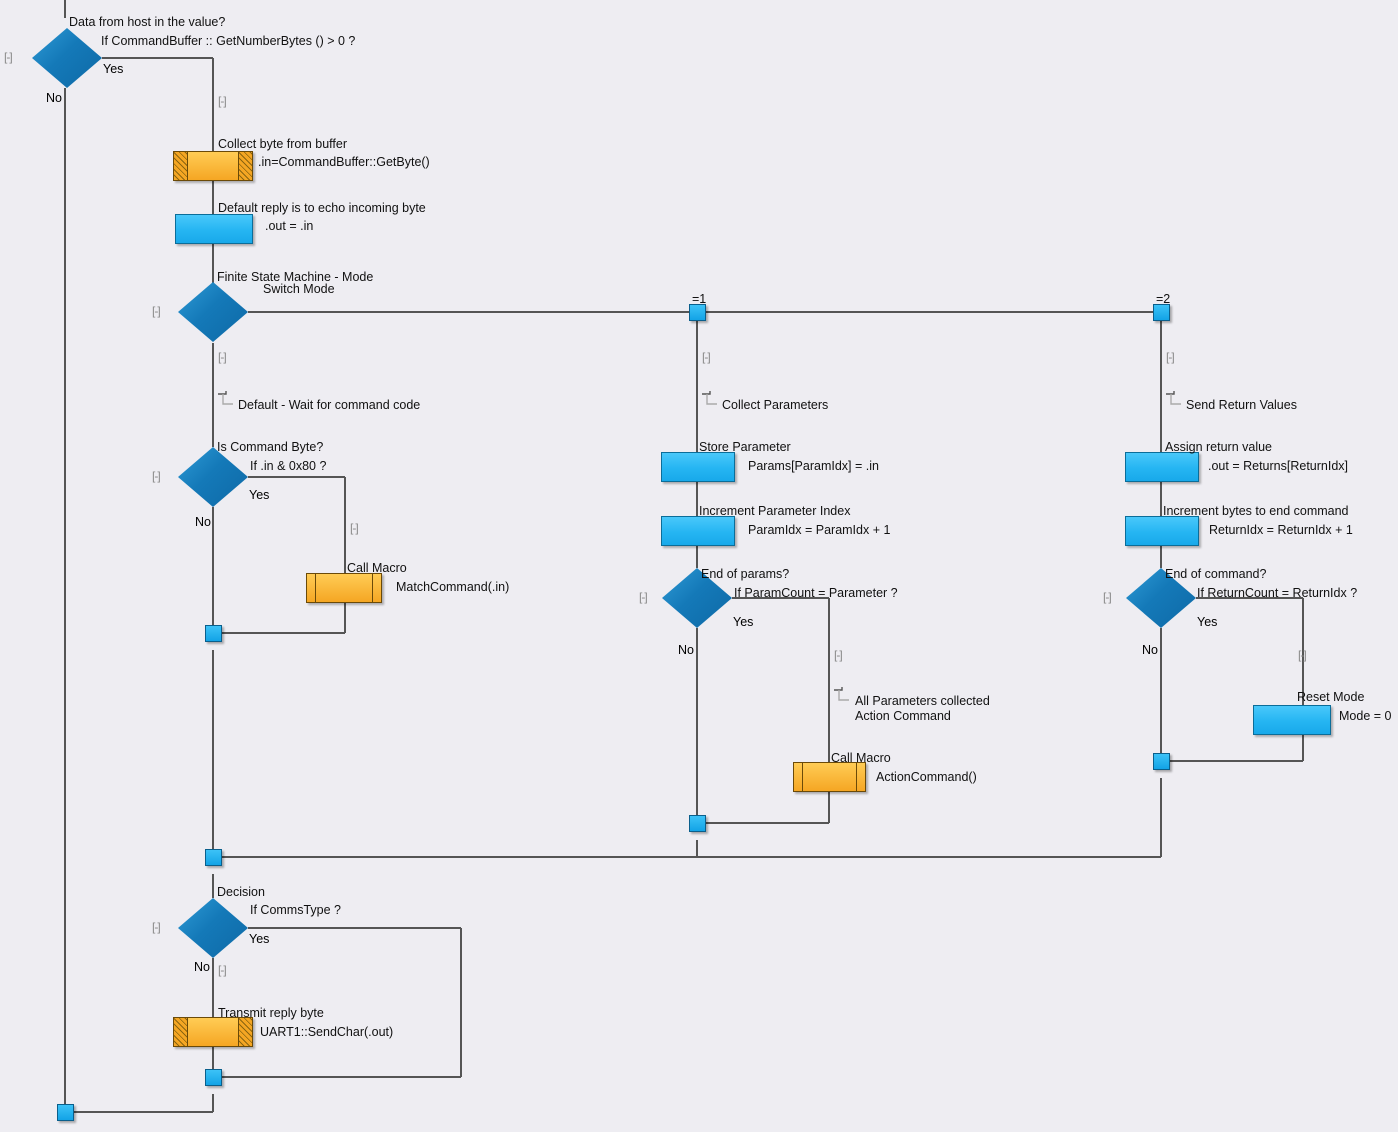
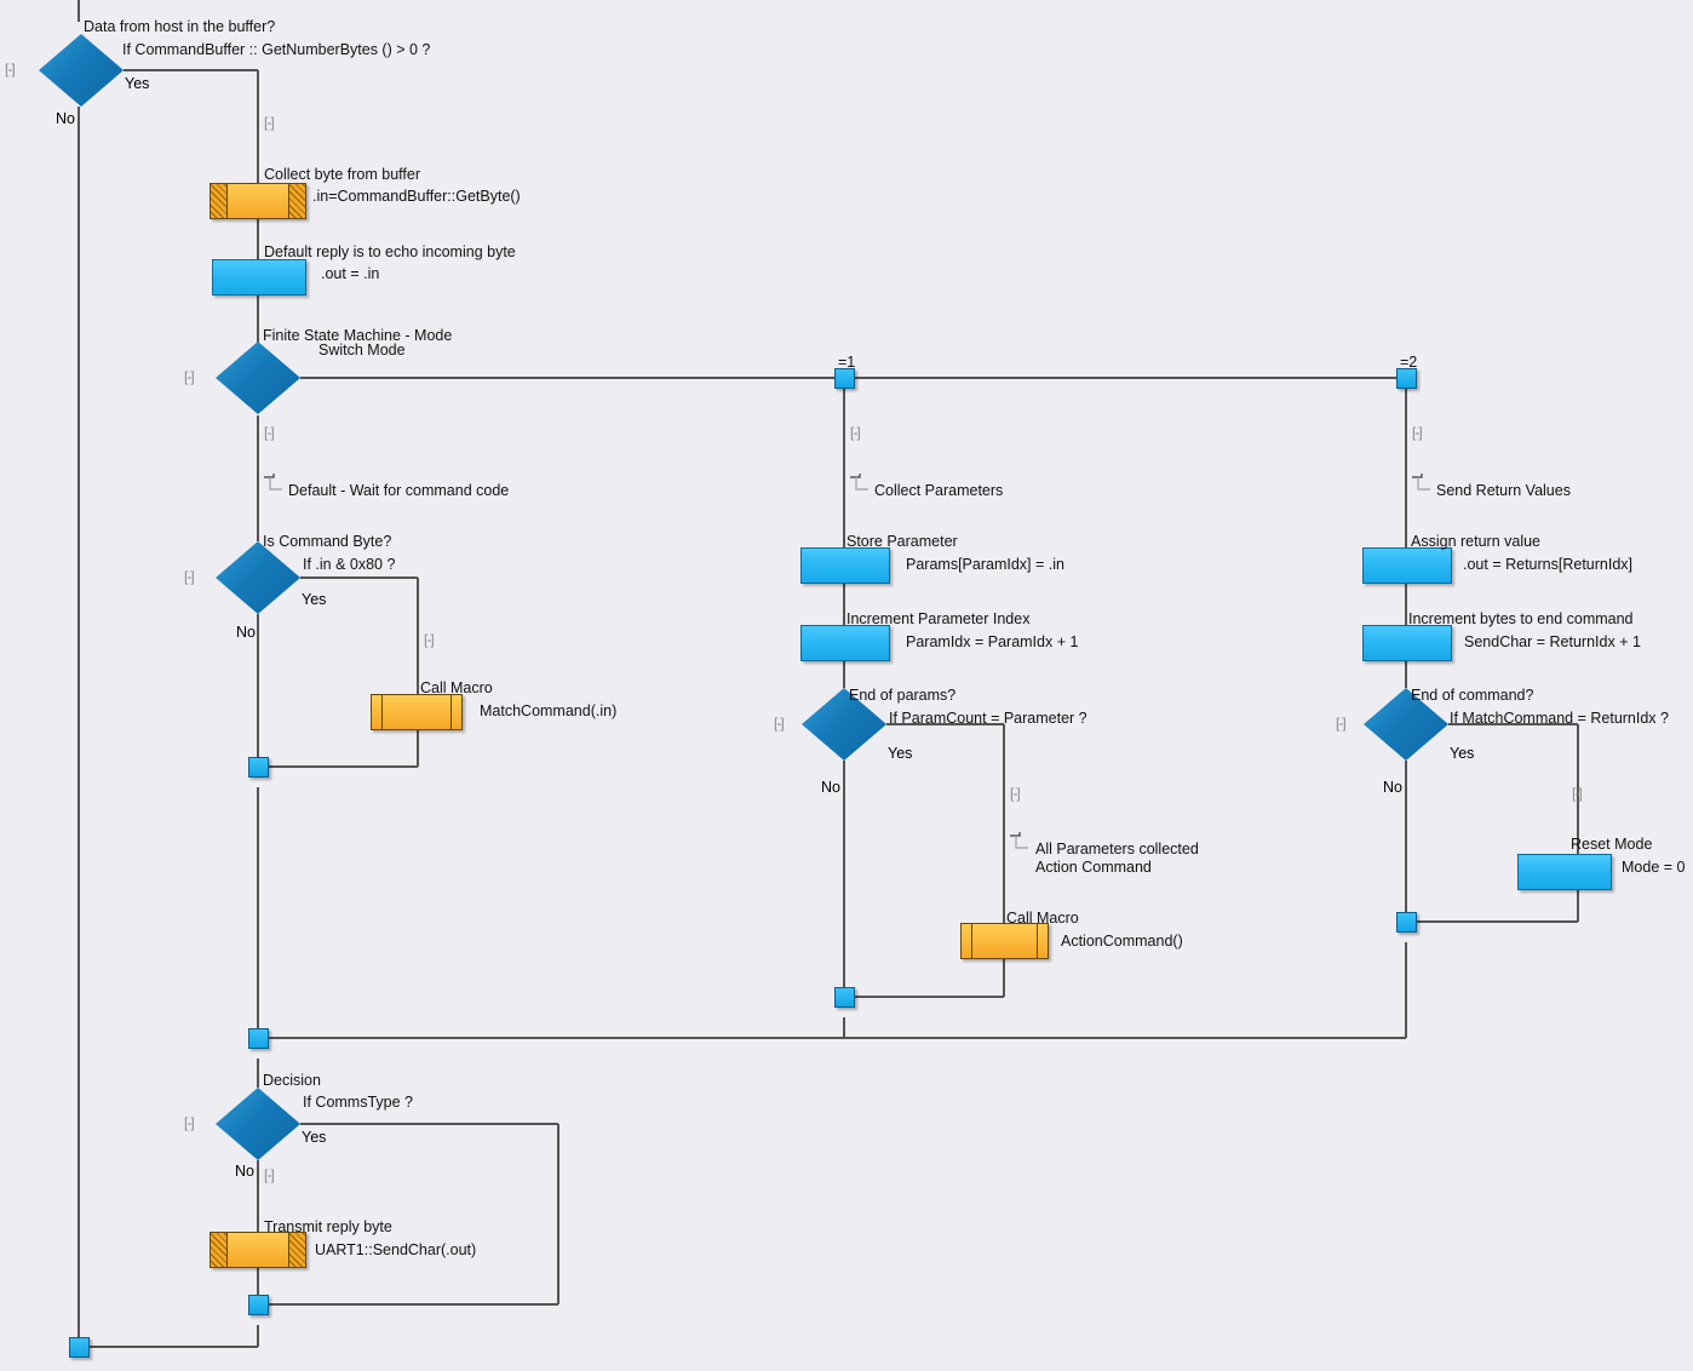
  [-]
- Data from host in the value?
+ Data from host in the buffer?
  If CommandBuffer :: GetNumberBytes () > 0 ?
  Yes
  No
  [-]
  Collect byte from buffer
  .in=CommandBuffer::GetByte()
  Default reply is to echo incoming byte
  .out = .in
  [-]
  Finite State Machine - Mode
  Switch Mode
  [-]
  Default - Wait for command code
  [-]
  Is Command Byte?
  If .in & 0x80 ?
  Yes
  No
  [-]
  Call Macro
  MatchCommand(.in)
  =1
  [-]
  Collect Parameters
  Store Parameter
  Params[ParamIdx] = .in
  Increment Parameter Index
  ParamIdx = ParamIdx + 1
  [-]
  End of params?
  If ParamCount = Parameter ?
  Yes
  No
  [-]
  All Parameters collected
  Action Command
  Call Macro
  ActionCommand()
  =2
  [-]
  Send Return Values
  Assign return value
  .out = Returns[ReturnIdx]
  Increment bytes to end command
- ReturnIdx = ReturnIdx + 1
+ SendChar = ReturnIdx + 1
  [-]
  End of command?
- If ReturnCount = ReturnIdx ?
+ If MatchCommand = ReturnIdx ?
  Yes
  No
  [-]
  Reset Mode
  Mode = 0
  [-]
  Decision
  If CommsType ?
  Yes
  No
  [-]
  Transmit reply byte
  UART1::SendChar(.out)
